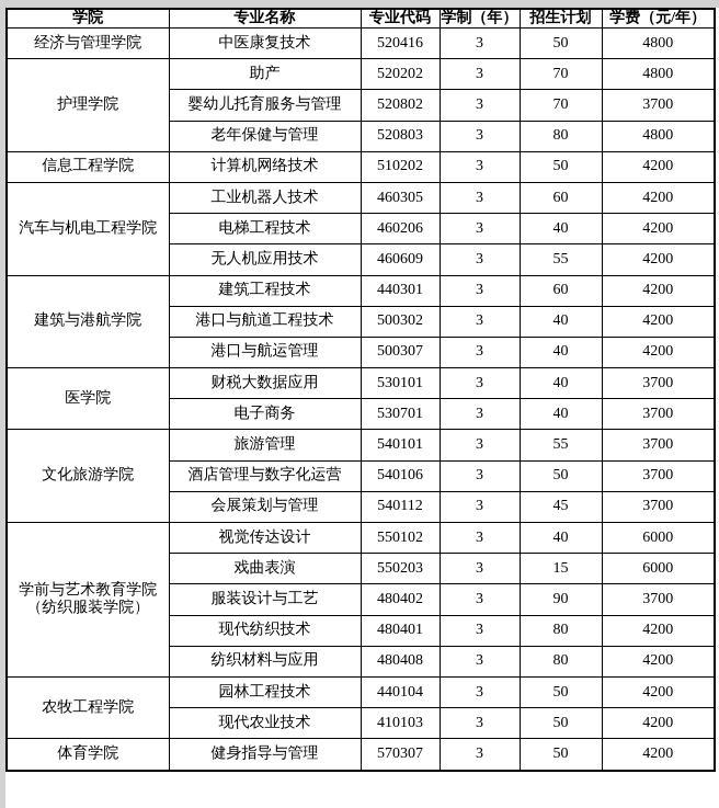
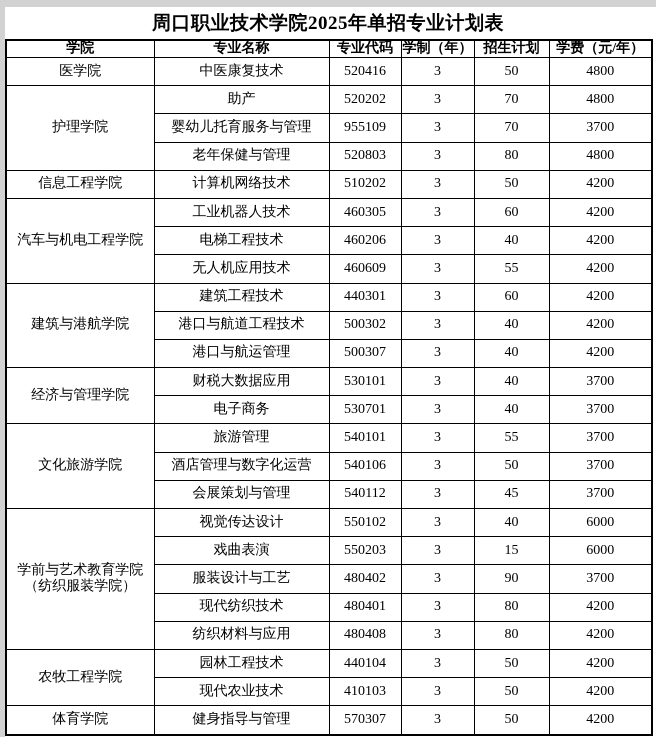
+ 周口职业技术学院2025年单招专业计划表
  学院	专业名称	专业代码	学制（年）	招生计划	学费（元/年）
- 经济与管理学院	中医康复技术	520416	3	50	4800
+ 医学院	中医康复技术	520416	3	50	4800
  护理学院	助产	520202	3	70	4800
- 婴幼儿托育服务与管理	520802	3	70	3700
+ 婴幼儿托育服务与管理	955109	3	70	3700
  老年保健与管理	520803	3	80	4800
  信息工程学院	计算机网络技术	510202	3	50	4200
  汽车与机电工程学院	工业机器人技术	460305	3	60	4200
  电梯工程技术	460206	3	40	4200
  无人机应用技术	460609	3	55	4200
  建筑与港航学院	建筑工程技术	440301	3	60	4200
  港口与航道工程技术	500302	3	40	4200
  港口与航运管理	500307	3	40	4200
- 医学院	财税大数据应用	530101	3	40	3700
+ 经济与管理学院	财税大数据应用	530101	3	40	3700
  电子商务	530701	3	40	3700
  文化旅游学院	旅游管理	540101	3	55	3700
  酒店管理与数字化运营	540106	3	50	3700
  会展策划与管理	540112	3	45	3700
  学前与艺术教育学院 （纺织服装学院）	视觉传达设计	550102	3	40	6000
  戏曲表演	550203	3	15	6000
  服装设计与工艺	480402	3	90	3700
  现代纺织技术	480401	3	80	4200
  纺织材料与应用	480408	3	80	4200
  农牧工程学院	园林工程技术	440104	3	50	4200
  现代农业技术	410103	3	50	4200
  体育学院	健身指导与管理	570307	3	50	4200
